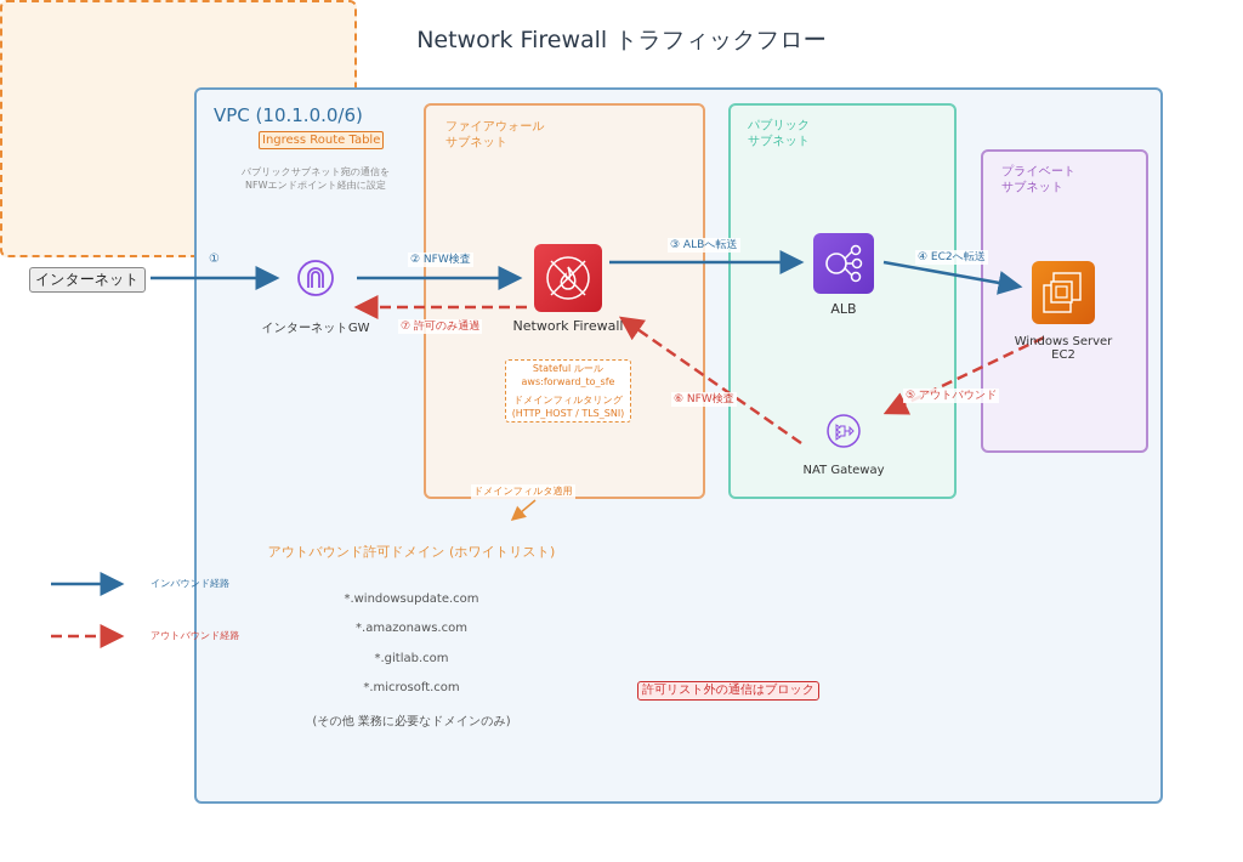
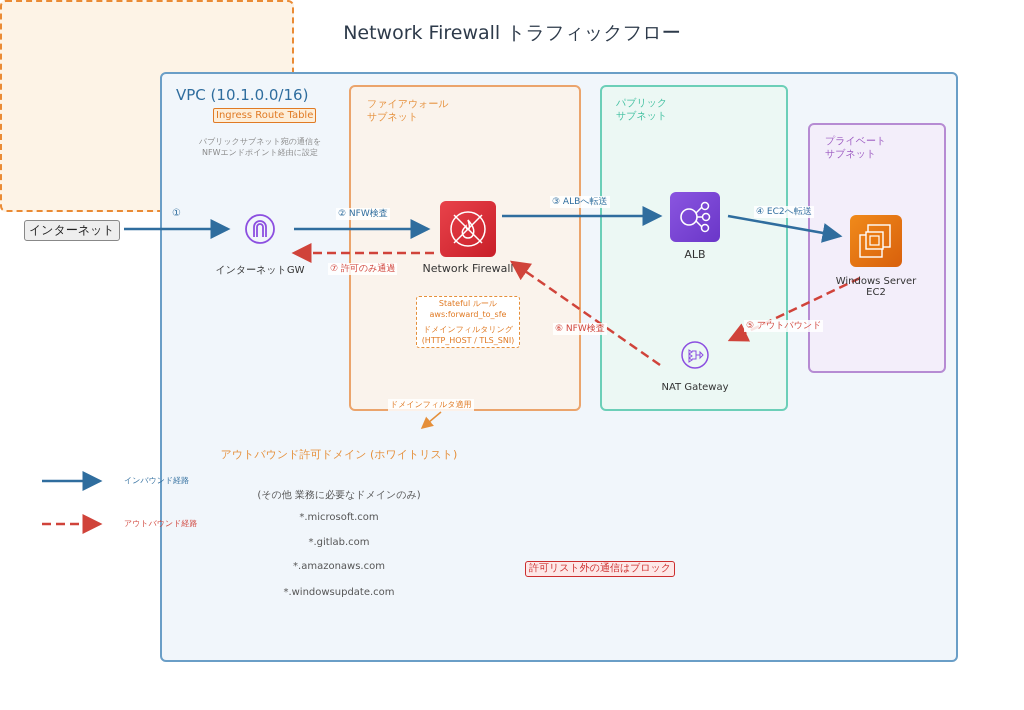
  Network Firewall トラフィックフロー
- VPC (10.1.0.0/6)
+ VPC (10.1.0.0/16)
  Ingress Route Table
  パブリックサブネット宛の通信を
  NFWエンドポイント経由に設定
  ファイアウォール
  サブネット
  パブリック
  サブネット
  プライベート
  サブネット
  アウトバウンド許可ドメイン (ホワイトリスト)
- *.windowsupdate.com
+ (その他 業務に必要なドメインのみ)
- *.amazonaws.com
+ *.microsoft.com
  *.gitlab.com
- *.microsoft.com
+ *.amazonaws.com
- (その他 業務に必要なドメインのみ)
+ *.windowsupdate.com
  インターネット
  インターネットGW
  Network Firewall
  ALB
  Windows Server
  EC2
  NAT Gateway
  ①
  ② NFW検査
  ③ ALBへ転送
  ④ EC2へ転送
  ⑤ アウトバウンド
  ⑥ NFW検査
  ⑦ 許可のみ通過
  Stateful ルール
  aws:forward_to_sfe
  ドメインフィルタリング
  (HTTP_HOST / TLS_SNI)
  ドメインフィルタ適用
  許可リスト外の通信はブロック
  インバウンド経路
  アウトバウンド経路
